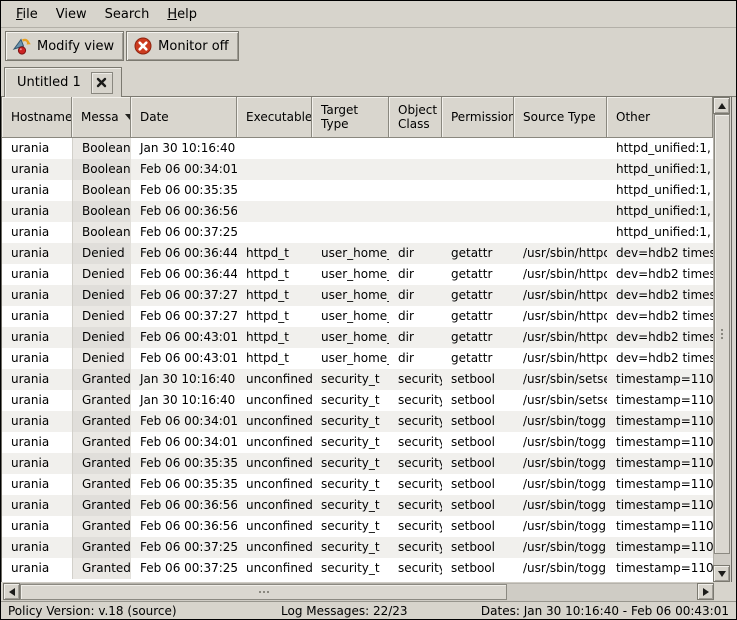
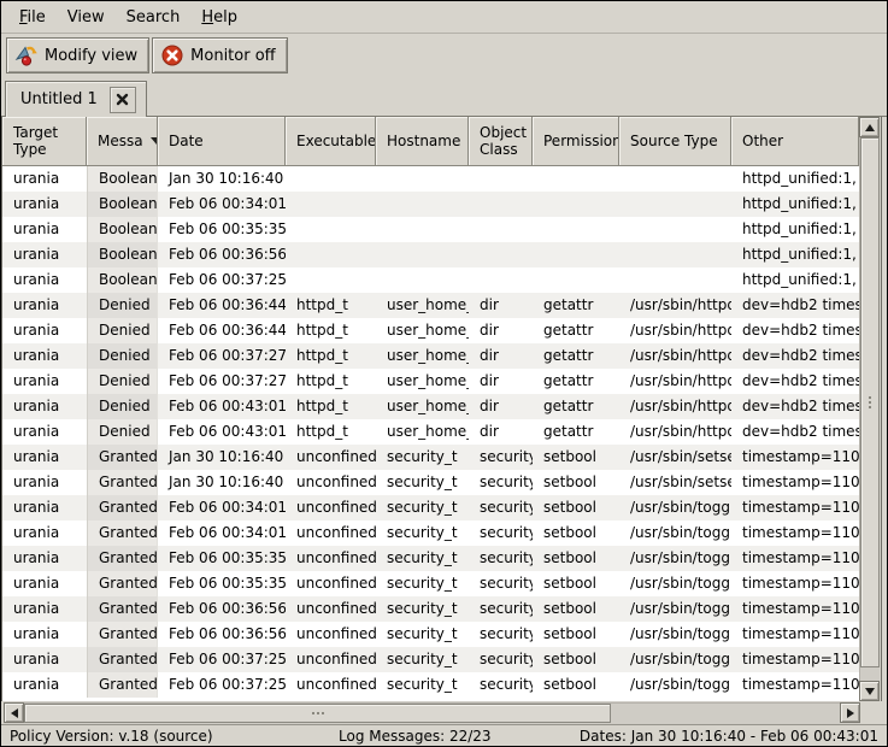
  File
  View
  Search
  Help
  Modify view
  Monitor off
  Untitled 1
- Hostname
+ Target Type
  Messa
  Date
  Executable
- Target Type
+ Hostname
  Object Class
  Permission
  Source Type
  Other
  urania
  Boolean
  Jan 30 10:16:40
  httpd_unified:1,
  urania
  Boolean
  Feb 06 00:34:01
  httpd_unified:1,
  urania
  Boolean
  Feb 06 00:35:35
  httpd_unified:1,
  urania
  Boolean
  Feb 06 00:36:56
  httpd_unified:1,
  urania
  Boolean
  Feb 06 00:37:25
  httpd_unified:1,
  urania
  Denied
  Feb 06 00:36:44
  httpd_t
  user_home
  dir
  getattr
  /usr/sbin/http
  dev=hdb2 time
  urania
  Denied
  Feb 06 00:36:44
  httpd_t
  user_home
  dir
  getattr
  /usr/sbin/http
  dev=hdb2 time
  urania
  Denied
  Feb 06 00:37:27
  httpd_t
  user_home
  dir
  getattr
  /usr/sbin/http
  dev=hdb2 time
  urania
  Denied
  Feb 06 00:37:27
  httpd_t
  user_home
  dir
  getattr
  /usr/sbin/http
  dev=hdb2 time
  urania
  Denied
  Feb 06 00:43:01
  httpd_t
  user_home
  dir
  getattr
  /usr/sbin/http
  dev=hdb2 time
  urania
  Denied
  Feb 06 00:43:01
  httpd_t
  user_home
  dir
  getattr
  /usr/sbin/http
  dev=hdb2 time
  urania
  Granted
  Jan 30 10:16:40
  unconfined
  security_t
  securit
  setbool
  /usr/sbin/sets
  timestamp=110
  urania
  Granted
  Jan 30 10:16:40
  unconfined
  security_t
  securit
  setbool
  /usr/sbin/sets
  timestamp=110
  urania
  Granted
  Feb 06 00:34:01
  unconfined
  security_t
  securit
  setbool
  /usr/sbin/togg
  timestamp=110
  urania
  Granted
  Feb 06 00:34:01
  unconfined
  security_t
  securit
  setbool
  /usr/sbin/togg
  timestamp=110
  urania
  Granted
  Feb 06 00:35:35
  unconfined
  security_t
  securit
  setbool
  /usr/sbin/togg
  timestamp=110
  urania
  Granted
  Feb 06 00:35:35
  unconfined
  security_t
  securit
  setbool
  /usr/sbin/togg
  timestamp=110
  urania
  Granted
  Feb 06 00:36:56
  unconfined
  security_t
  securit
  setbool
  /usr/sbin/togg
  timestamp=110
  urania
  Granted
  Feb 06 00:36:56
  unconfined
  security_t
  securit
  setbool
  /usr/sbin/togg
  timestamp=110
  urania
  Granted
  Feb 06 00:37:25
  unconfined
  security_t
  securit
  setbool
  /usr/sbin/togg
  timestamp=110
  urania
  Granted
  Feb 06 00:37:25
  unconfined
  security_t
  securit
  setbool
  /usr/sbin/togg
  timestamp=110
  Policy Version: v.18 (source)
  Log Messages: 22/23
  Dates: Jan 30 10:16:40 - Feb 06 00:43:01
